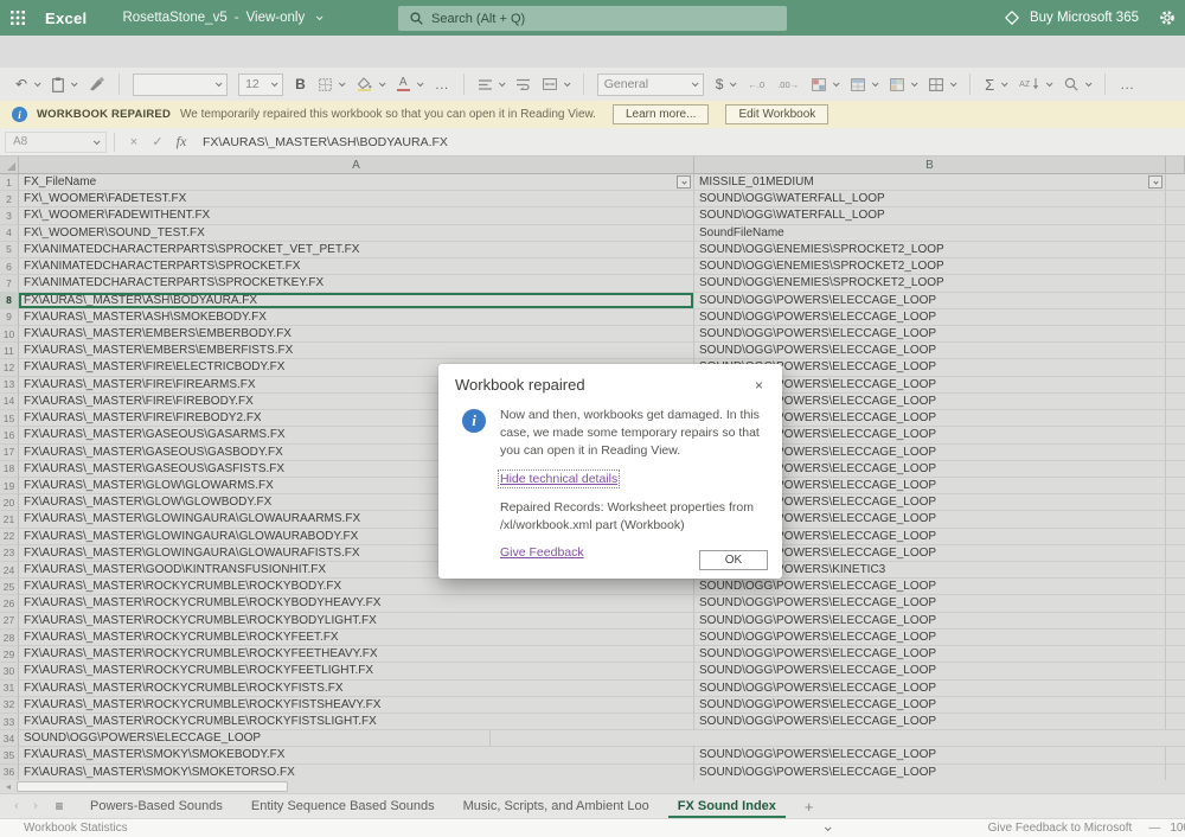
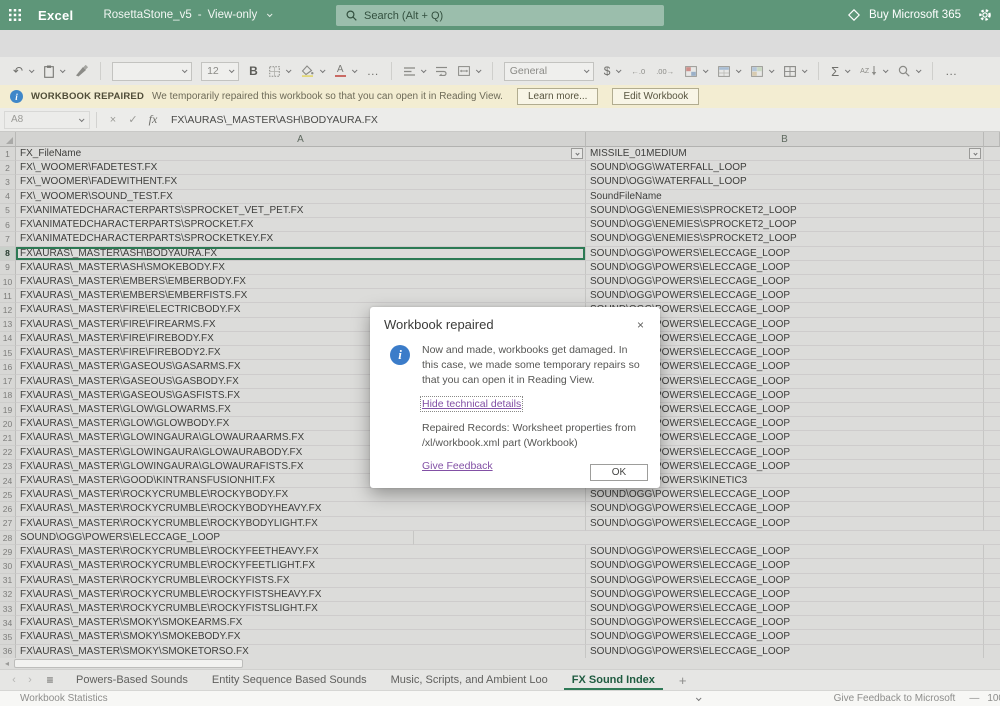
  Excel
  RosettaStone_v5
  -
  View-only
  Search (Alt + Q)
  Buy Microsoft 365
  ↶
  12
  B
  A
  …
  General
  $
  ←.0
  .00→
  Σ
  …
  i
  WORKBOOK REPAIRED
  We temporarily repaired this workbook so that you can open it in Reading View.
  Learn more...
  Edit Workbook
  A8
  ×
  ✓
  fx
  FX\AURAS\_MASTER\ASH\BODYAURA.FX
  A
  B
  1
  FX_FileName
  MISSILE_01MEDIUM
  2
  FX\_WOOMER\FADETEST.FX
  SOUND\OGG\WATERFALL_LOOP
  3
  FX\_WOOMER\FADEWITHENT.FX
  SOUND\OGG\WATERFALL_LOOP
  4
  FX\_WOOMER\SOUND_TEST.FX
  SoundFileName
  5
  FX\ANIMATEDCHARACTERPARTS\SPROCKET_VET_PET.FX
  SOUND\OGG\ENEMIES\SPROCKET2_LOOP
  6
  FX\ANIMATEDCHARACTERPARTS\SPROCKET.FX
  SOUND\OGG\ENEMIES\SPROCKET2_LOOP
  7
  FX\ANIMATEDCHARACTERPARTS\SPROCKETKEY.FX
  SOUND\OGG\ENEMIES\SPROCKET2_LOOP
  8
  FX\AURAS\_MASTER\ASH\BODYAURA.FX
  SOUND\OGG\POWERS\ELECCAGE_LOOP
  9
  FX\AURAS\_MASTER\ASH\SMOKEBODY.FX
  SOUND\OGG\POWERS\ELECCAGE_LOOP
  10
  FX\AURAS\_MASTER\EMBERS\EMBERBODY.FX
  SOUND\OGG\POWERS\ELECCAGE_LOOP
  11
  FX\AURAS\_MASTER\EMBERS\EMBERFISTS.FX
  SOUND\OGG\POWERS\ELECCAGE_LOOP
  12
  FX\AURAS\_MASTER\FIRE\ELECTRICBODY.FX
  13
  FX\AURAS\_MASTER\FIRE\FIREARMS.FX
  14
  FX\AURAS\_MASTER\FIRE\FIREBODY.FX
  15
  FX\AURAS\_MASTER\FIRE\FIREBODY2.FX
  16
  FX\AURAS\_MASTER\GASEOUS\GASARMS.FX
  17
  FX\AURAS\_MASTER\GASEOUS\GASBODY.FX
  18
  FX\AURAS\_MASTER\GASEOUS\GASFISTS.FX
  19
  FX\AURAS\_MASTER\GLOW\GLOWARMS.FX
  20
  FX\AURAS\_MASTER\GLOW\GLOWBODY.FX
  21
  FX\AURAS\_MASTER\GLOWINGAURA\GLOWAURAARMS.FX
  22
  FX\AURAS\_MASTER\GLOWINGAURA\GLOWAURABODY.FX
  23
  FX\AURAS\_MASTER\GLOWINGAURA\GLOWAURAFISTS.FX
  24
  FX\AURAS\_MASTER\GOOD\KINTRANSFUSIONHIT.FX
  25
  FX\AURAS\_MASTER\ROCKYCRUMBLE\ROCKYBODY.FX
  SOUND\OGG\POWERS\ELECCAGE_LOOP
  26
  FX\AURAS\_MASTER\ROCKYCRUMBLE\ROCKYBODYHEAVY.FX
  SOUND\OGG\POWERS\ELECCAGE_LOOP
  27
  FX\AURAS\_MASTER\ROCKYCRUMBLE\ROCKYBODYLIGHT.FX
  SOUND\OGG\POWERS\ELECCAGE_LOOP
  28
- FX\AURAS\_MASTER\ROCKYCRUMBLE\ROCKYFEET.FX
  SOUND\OGG\POWERS\ELECCAGE_LOOP
  29
  FX\AURAS\_MASTER\ROCKYCRUMBLE\ROCKYFEETHEAVY.FX
  SOUND\OGG\POWERS\ELECCAGE_LOOP
  30
  FX\AURAS\_MASTER\ROCKYCRUMBLE\ROCKYFEETLIGHT.FX
  SOUND\OGG\POWERS\ELECCAGE_LOOP
  31
  FX\AURAS\_MASTER\ROCKYCRUMBLE\ROCKYFISTS.FX
  SOUND\OGG\POWERS\ELECCAGE_LOOP
  32
  FX\AURAS\_MASTER\ROCKYCRUMBLE\ROCKYFISTSHEAVY.FX
  SOUND\OGG\POWERS\ELECCAGE_LOOP
  33
  FX\AURAS\_MASTER\ROCKYCRUMBLE\ROCKYFISTSLIGHT.FX
  SOUND\OGG\POWERS\ELECCAGE_LOOP
  34
+ FX\AURAS\_MASTER\SMOKY\SMOKEARMS.FX
  SOUND\OGG\POWERS\ELECCAGE_LOOP
  35
  FX\AURAS\_MASTER\SMOKY\SMOKEBODY.FX
  SOUND\OGG\POWERS\ELECCAGE_LOOP
  36
  FX\AURAS\_MASTER\SMOKY\SMOKETORSO.FX
  SOUND\OGG\POWERS\ELECCAGE_LOOP
  ◂
  ‹
  ›
  ≡
  Powers-Based Sounds
  Entity Sequence Based Sounds
  Music, Scripts, and Ambient Loo
  FX Sound Index
  +
  Workbook Statistics
  Give Feedback to Microsoft
  —
  Workbook repaired
  ×
  i
- Now and then, workbooks get damaged. In this case, we made some temporary repairs so that you can open it in Reading View.
+ Now and made, workbooks get damaged. In this case, we made some temporary repairs so that you can open it in Reading View.
  Hide technical details
  Repaired Records: Worksheet properties from /xl/workbook.xml part (Workbook)
  Give Feedback
  OK
